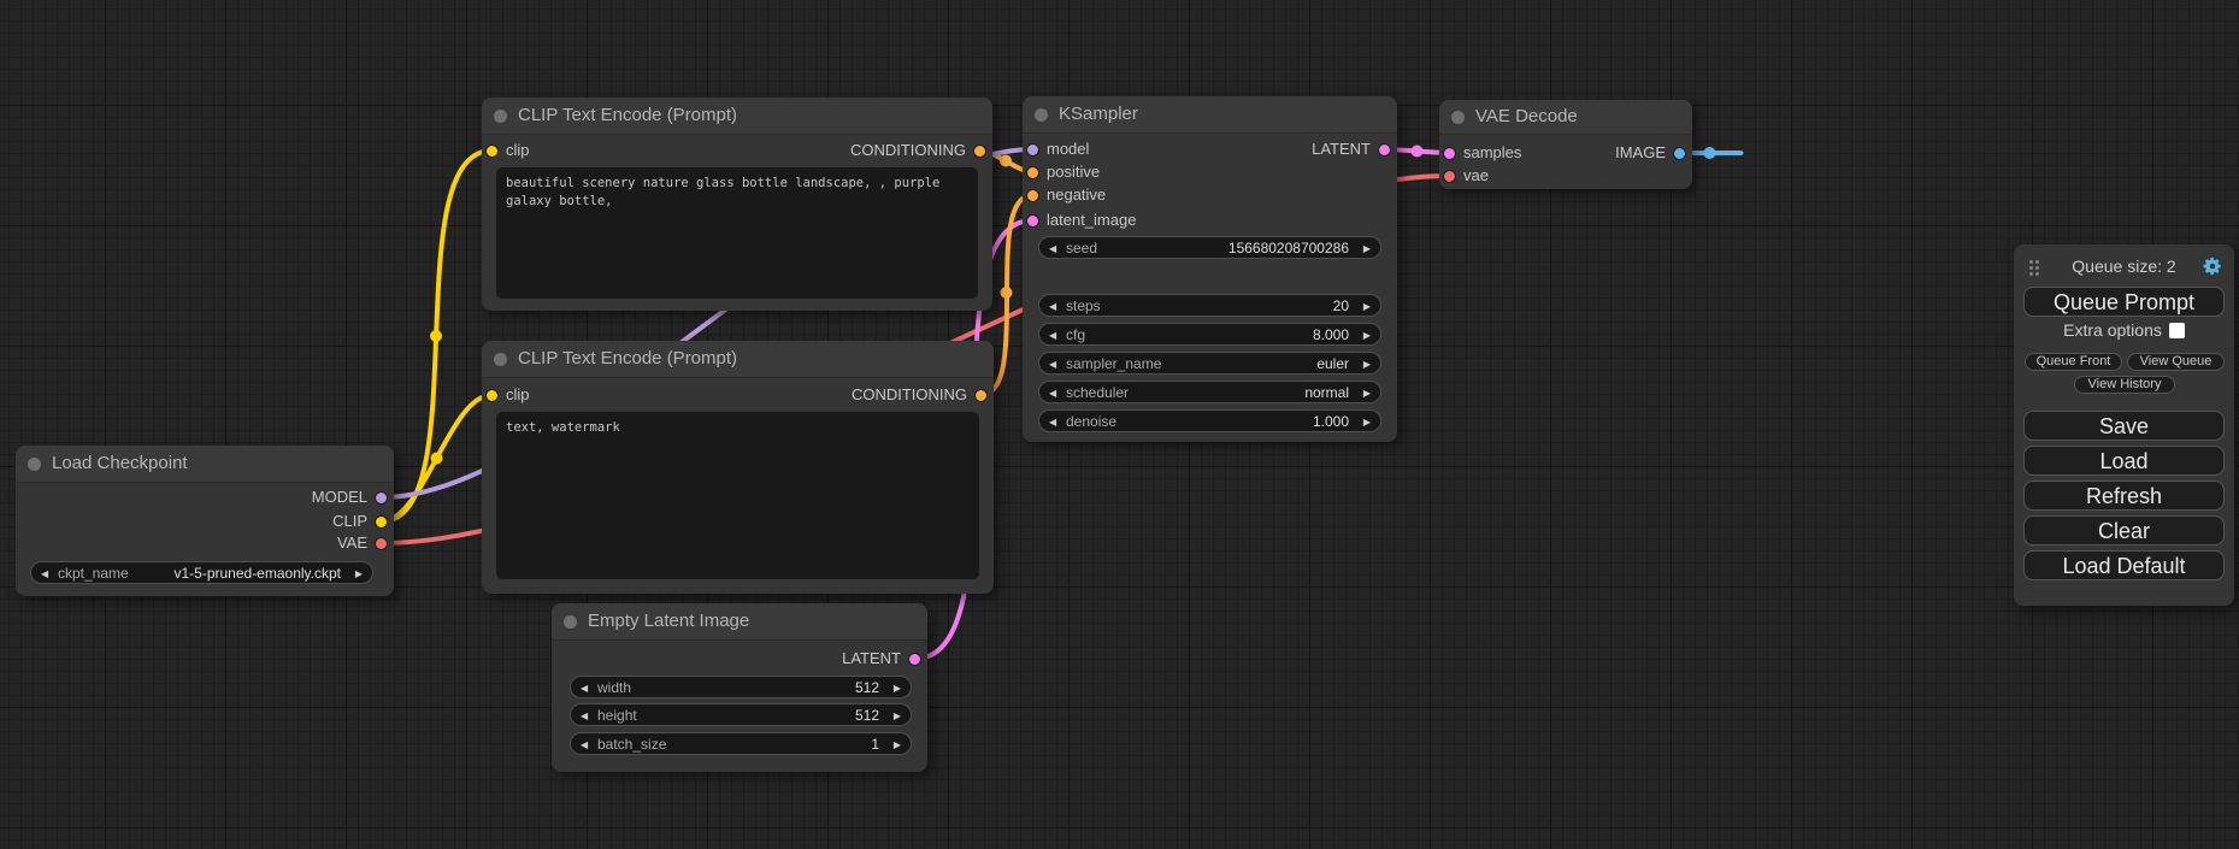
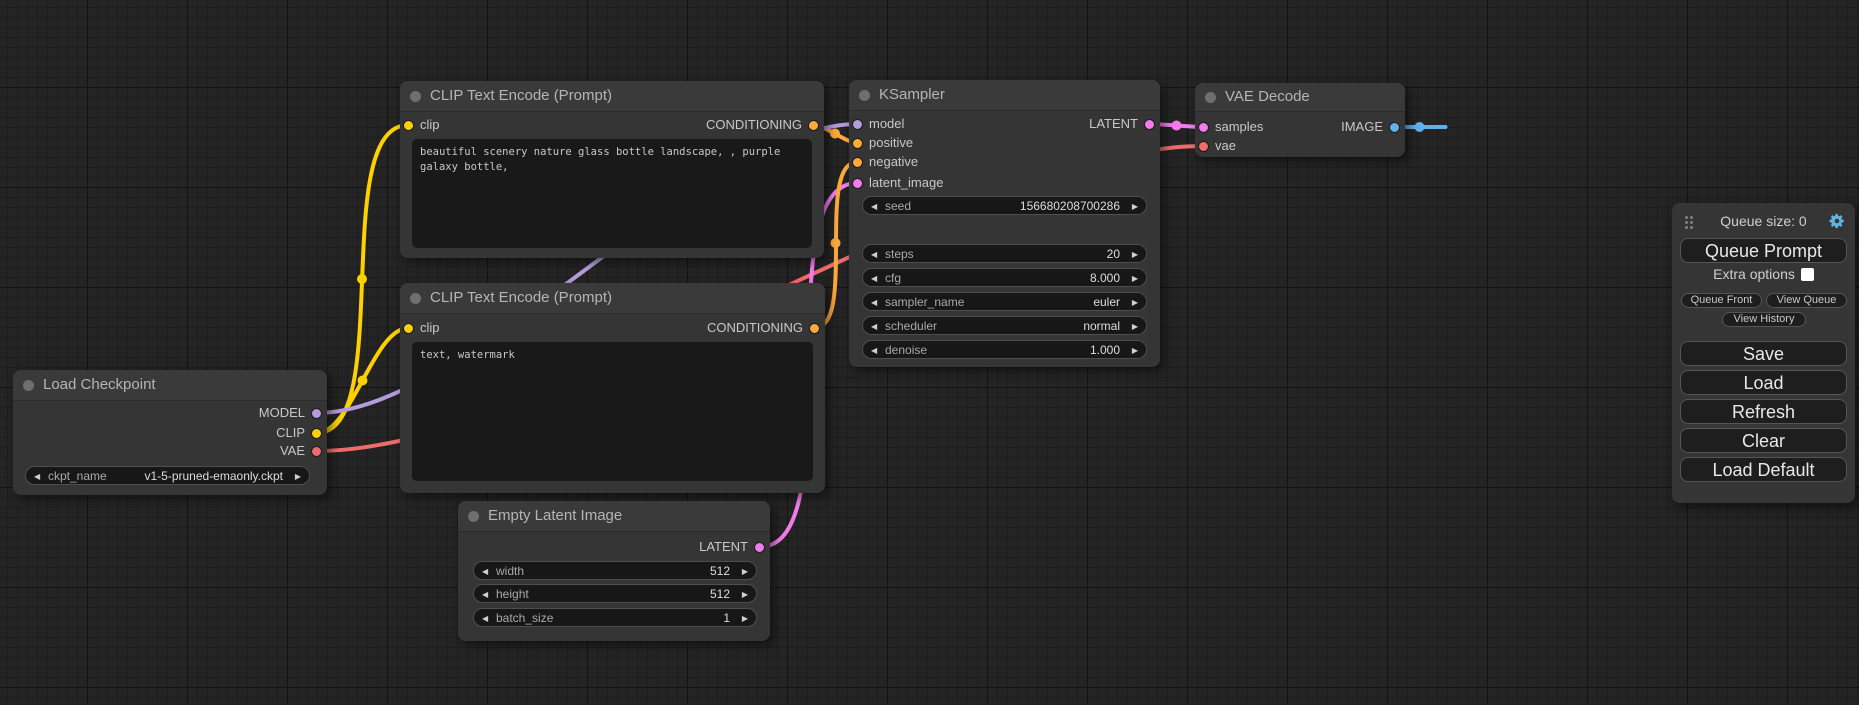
  Load Checkpoint
  MODEL
  CLIP
  VAE
  ◀
  ckpt_name
  v1-5-pruned-emaonly.ckpt
  ▶
  CLIP Text Encode (Prompt)
  clip
  CONDITIONING
  beautiful scenery nature glass bottle landscape, , purple galaxy bottle,
  CLIP Text Encode (Prompt)
  clip
  CONDITIONING
  text, watermark
  KSampler
  model
  LATENT
  positive
  negative
  latent_image
  ◀
  seed
  156680208700286
  ▶
  ◀
  steps
  20
  ▶
  ◀
  cfg
  8.000
  ▶
  ◀
  sampler_name
  euler
  ▶
  ◀
  scheduler
  normal
  ▶
  ◀
  denoise
  1.000
  ▶
  Empty Latent Image
  LATENT
  ◀
  width
  512
  ▶
  ◀
  height
  512
  ▶
  ◀
  batch_size
  1
  ▶
  VAE Decode
  samples
  IMAGE
  vae
- Queue size: 2
+ Queue size: 0
  Queue Prompt
  Extra options
  Queue Front
  View Queue
  View History
  Save
  Load
  Refresh
  Clear
  Load Default
